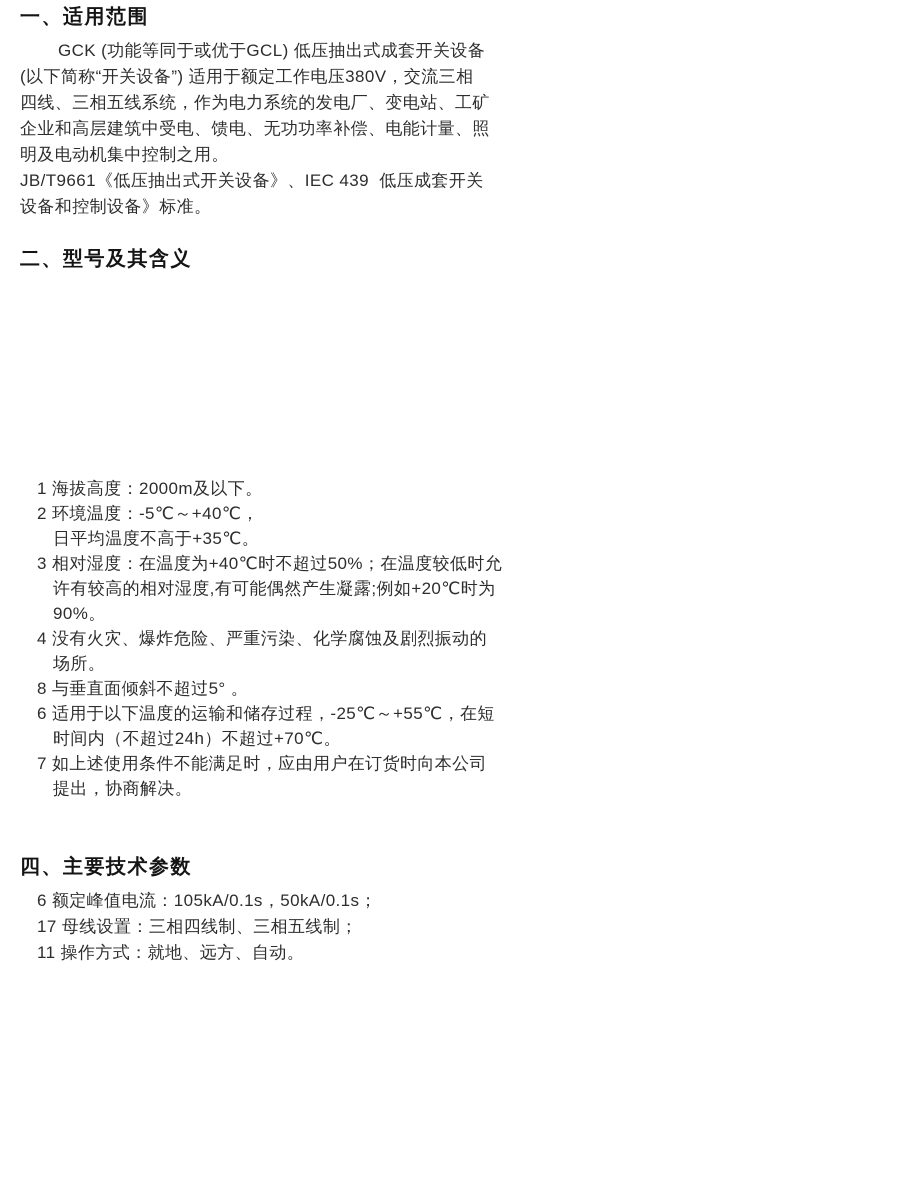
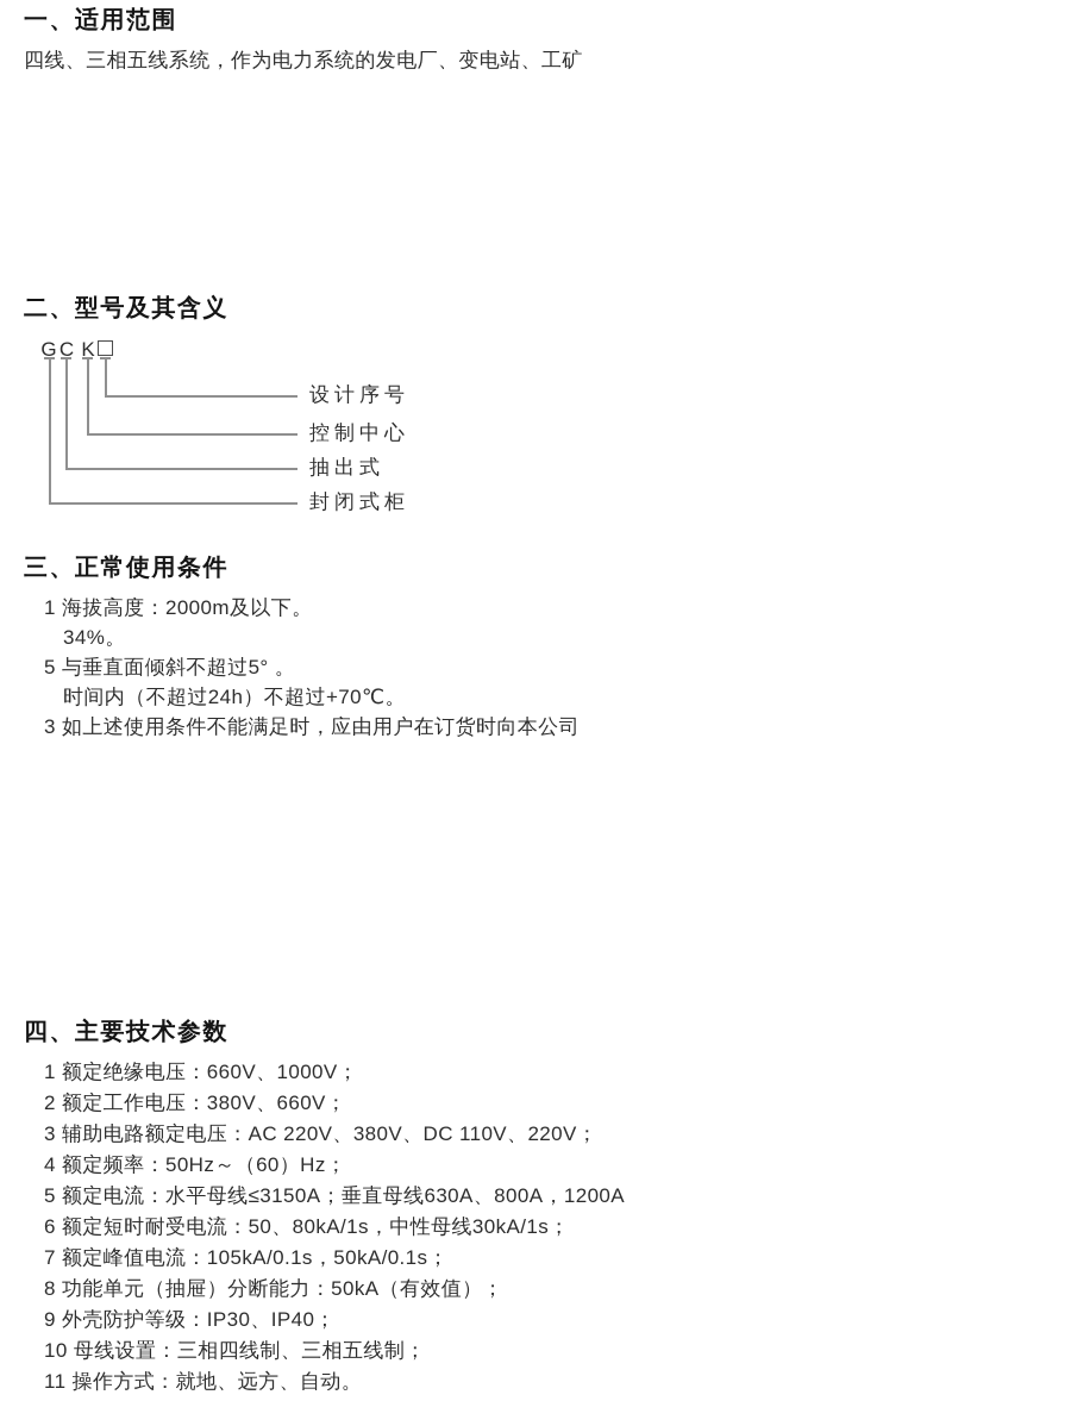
  一、适用范围
- GCK (功能等同于或优于GCL) 低压抽出式成套开关设备
- (以下简称“开关设备”) 适用于额定工作电压380V，交流三相
  四线、三相五线系统，作为电力系统的发电厂、变电站、工矿
- 企业和高层建筑中受电、馈电、无功功率补偿、电能计量、照
- 明及电动机集中控制之用。
- JB/T9661《低压抽出式开关设备》、IEC 439 低压成套开关
- 设备和控制设备》标准。
  二、型号及其含义
+ G
+ C
+ K
+ 设计序号
+ 控制中心
+ 抽出式
+ 封闭式柜
+ 三、正常使用条件
  1 海拔高度：2000m及以下。
- 2 环境温度：-5℃～+40℃，
- 日平均温度不高于+35℃。
- 3 相对湿度：在温度为+40℃时不超过50%；在温度较低时允
- 许有较高的相对湿度,有可能偶然产生凝露;例如+20℃时为
- 90%。
+ 34%。
- 4 没有火灾、爆炸危险、严重污染、化学腐蚀及剧烈振动的
- 场所。
- 8 与垂直面倾斜不超过5° 。
+ 5 与垂直面倾斜不超过5° 。
- 6 适用于以下温度的运输和储存过程，-25℃～+55℃，在短
  时间内（不超过24h）不超过+70℃。
- 7 如上述使用条件不能满足时，应由用户在订货时向本公司
+ 3 如上述使用条件不能满足时，应由用户在订货时向本公司
- 提出，协商解决。
  四、主要技术参数
+ 1 额定绝缘电压：660V、1000V；
+ 2 额定工作电压：380V、660V；
+ 3 辅助电路额定电压：AC 220V、380V、DC 110V、220V；
+ 4 额定频率：50Hz～（60）Hz；
+ 5 额定电流：水平母线≤3150A；垂直母线630A、800A，1200A
+ 6 额定短时耐受电流：50、80kA/1s，中性母线30kA/1s；
- 6 额定峰值电流：105kA/0.1s，50kA/0.1s；
+ 7 额定峰值电流：105kA/0.1s，50kA/0.1s；
+ 8 功能单元（抽屉）分断能力：50kA（有效值）；
+ 9 外壳防护等级：IP30、IP40；
- 17 母线设置：三相四线制、三相五线制；
+ 10 母线设置：三相四线制、三相五线制；
  11 操作方式：就地、远方、自动。
